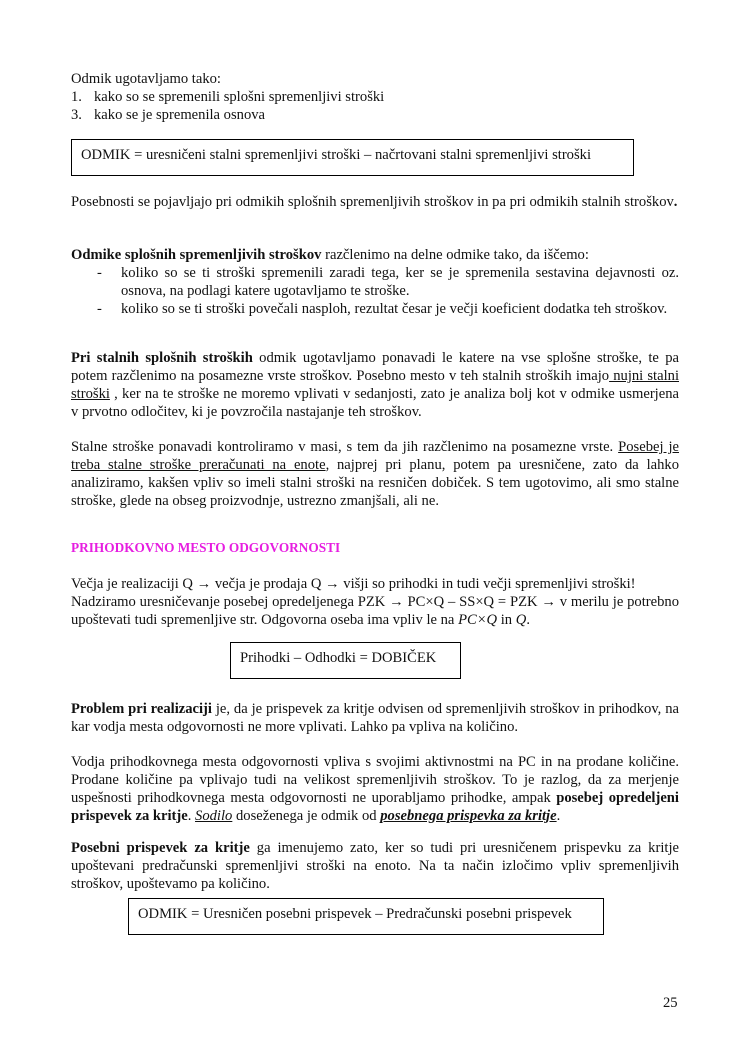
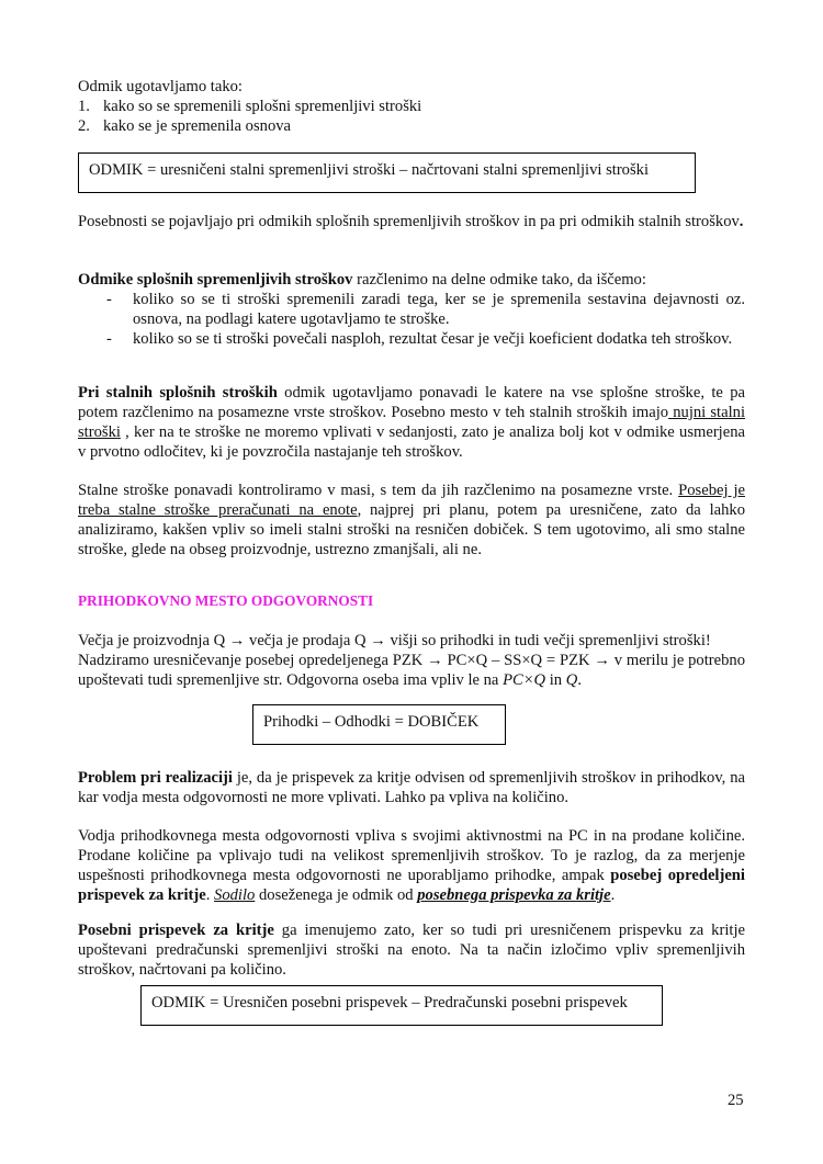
  Odmik ugotavljamo tako:
  1.
  kako so se spremenili splošni spremenljivi stroški
- 3.
+ 2.
  kako se je spremenila osnova
  ODMIK = uresničeni stalni spremenljivi stroški – načrtovani stalni spremenljivi stroški
  Posebnosti se pojavljajo pri odmikih splošnih spremenljivih stroškov in pa pri odmikih stalnih stroškov.
  Odmike splošnih spremenljivih stroškov razčlenimo na delne odmike tako, da iščemo:
  -
  koliko so se ti stroški spremenili zaradi tega, ker se je spremenila sestavina dejavnosti oz. osnova, na podlagi katere ugotavljamo te stroške.
  -
  koliko so se ti stroški povečali nasploh, rezultat česar je večji koeficient dodatka teh stroškov.
  Pri stalnih splošnih stroških odmik ugotavljamo ponavadi le katere na vse splošne stroške, te pa potem razčlenimo na posamezne vrste stroškov. Posebno mesto v teh stalnih stroških imajo nujni stalni stroški , ker na te stroške ne moremo vplivati v sedanjosti, zato je analiza bolj kot v odmike usmerjena v prvotno odločitev, ki je povzročila nastajanje teh stroškov.
  Stalne stroške ponavadi kontroliramo v masi, s tem da jih razčlenimo na posamezne vrste. Posebej je treba stalne stroške preračunati na enote, najprej pri planu, potem pa uresničene, zato da lahko analiziramo, kakšen vpliv so imeli stalni stroški na resničen dobiček. S tem ugotovimo, ali smo stalne stroške, glede na obseg proizvodnje, ustrezno zmanjšali, ali ne.
  PRIHODKOVNO MESTO ODGOVORNOSTI
- Večja je realizaciji Q → večja je prodaja Q → višji so prihodki in tudi večji spremenljivi stroški!
+ Večja je proizvodnja Q → večja je prodaja Q → višji so prihodki in tudi večji spremenljivi stroški!
  Nadziramo uresničevanje posebej opredeljenega PZK → PC×Q – SS×Q = PZK → v merilu je potrebno upoštevati tudi spremenljive str. Odgovorna oseba ima vpliv le na PC×Q in Q.
  Prihodki – Odhodki = DOBIČEK
  Problem pri realizaciji je, da je prispevek za kritje odvisen od spremenljivih stroškov in prihodkov, na kar vodja mesta odgovornosti ne more vplivati. Lahko pa vpliva na količino.
  Vodja prihodkovnega mesta odgovornosti vpliva s svojimi aktivnostmi na PC in na prodane količine. Prodane količine pa vplivajo tudi na velikost spremenljivih stroškov. To je razlog, da za merjenje uspešnosti prihodkovnega mesta odgovornosti ne uporabljamo prihodke, ampak posebej opredeljeni prispevek za kritje. Sodilo doseženega je odmik od posebnega prispevka za kritje.
- Posebni prispevek za kritje ga imenujemo zato, ker so tudi pri uresničenem prispevku za kritje upoštevani predračunski spremenljivi stroški na enoto. Na ta način izločimo vpliv spremenljivih stroškov, upoštevamo pa količino.
+ Posebni prispevek za kritje ga imenujemo zato, ker so tudi pri uresničenem prispevku za kritje upoštevani predračunski spremenljivi stroški na enoto. Na ta način izločimo vpliv spremenljivih stroškov, načrtovani pa količino.
  ODMIK = Uresničen posebni prispevek – Predračunski posebni prispevek
  25
